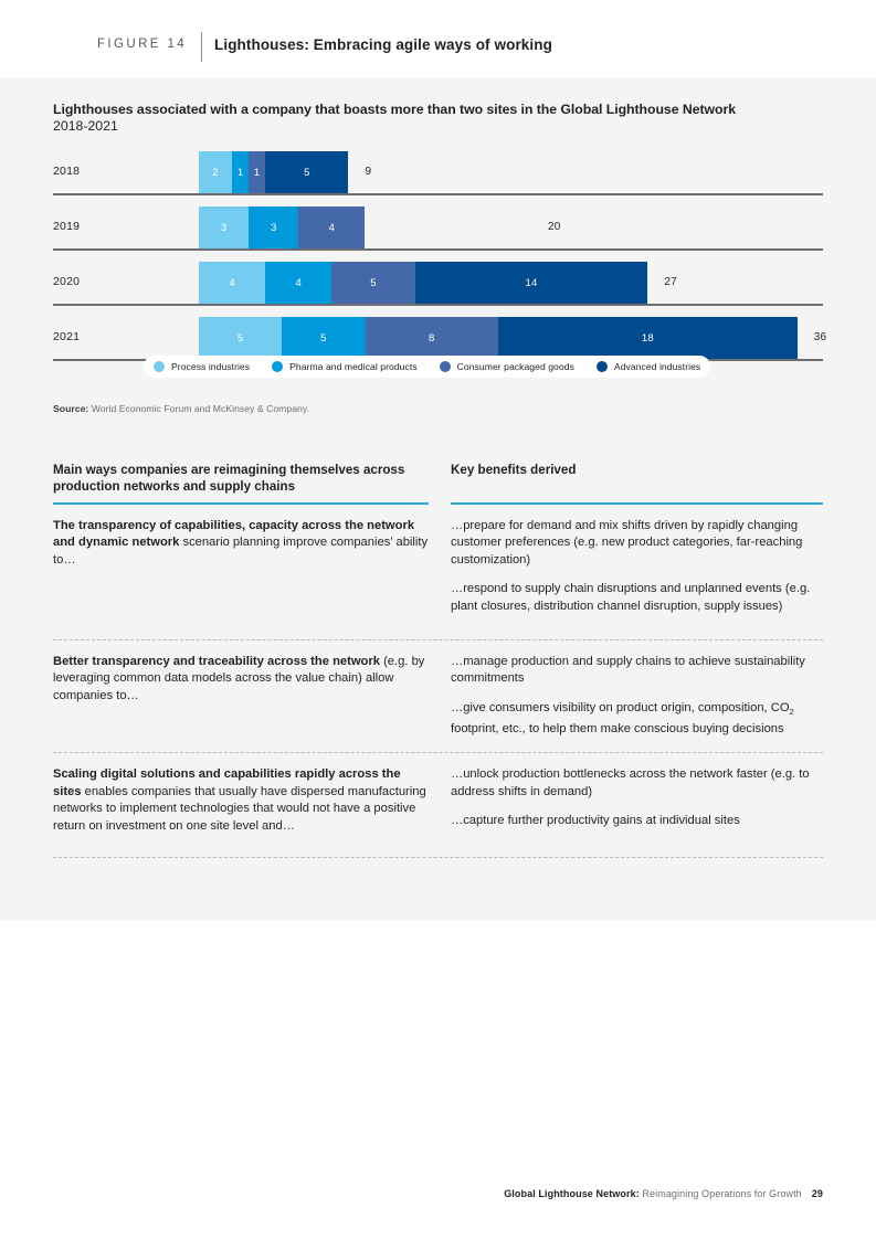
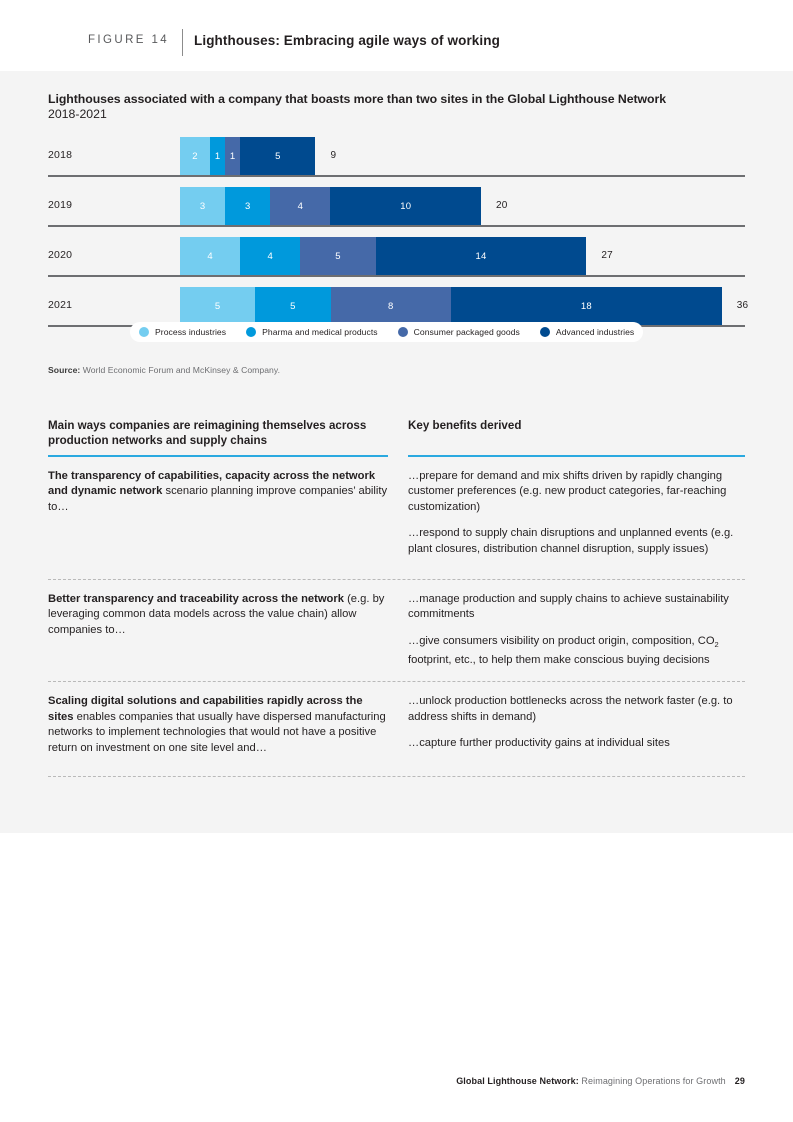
  FIGURE 14
  Lighthouses: Embracing agile ways of working
  Lighthouses associated with a company that boasts more than two sites in the Global Lighthouse Network
  2018-2021
  2018
  2
  1
  1
  5
  9
  2019
  3
  3
  4
+ 10
  20
  2020
  4
  4
  5
  14
  27
  2021
  5
  5
  8
  18
  36
  Process industries
  Pharma and medical products
  Consumer packaged goods
  Advanced industries
  Source: World Economic Forum and McKinsey & Company.
  Main ways companies are reimagining themselves across production networks and supply chains
  Key benefits derived
  The transparency of capabilities, capacity across the network and dynamic network scenario planning improve companies’ ability to…
  …prepare for demand and mix shifts driven by rapidly changing customer preferences (e.g. new product categories, far-reaching customization)
  …respond to supply chain disruptions and unplanned events (e.g. plant closures, distribution channel disruption, supply issues)
  Better transparency and traceability across the network (e.g. by leveraging common data models across the value chain) allow companies to…
  …manage production and supply chains to achieve sustainability commitments
  …give consumers visibility on product origin, composition, CO2 footprint, etc., to help them make conscious buying decisions
  Scaling digital solutions and capabilities rapidly across the sites enables companies that usually have dispersed manufacturing networks to implement technologies that would not have a positive return on investment on one site level and…
  …unlock production bottlenecks across the network faster (e.g. to address shifts in demand)
  …capture further productivity gains at individual sites
  Global Lighthouse Network: Reimagining Operations for Growth 29
